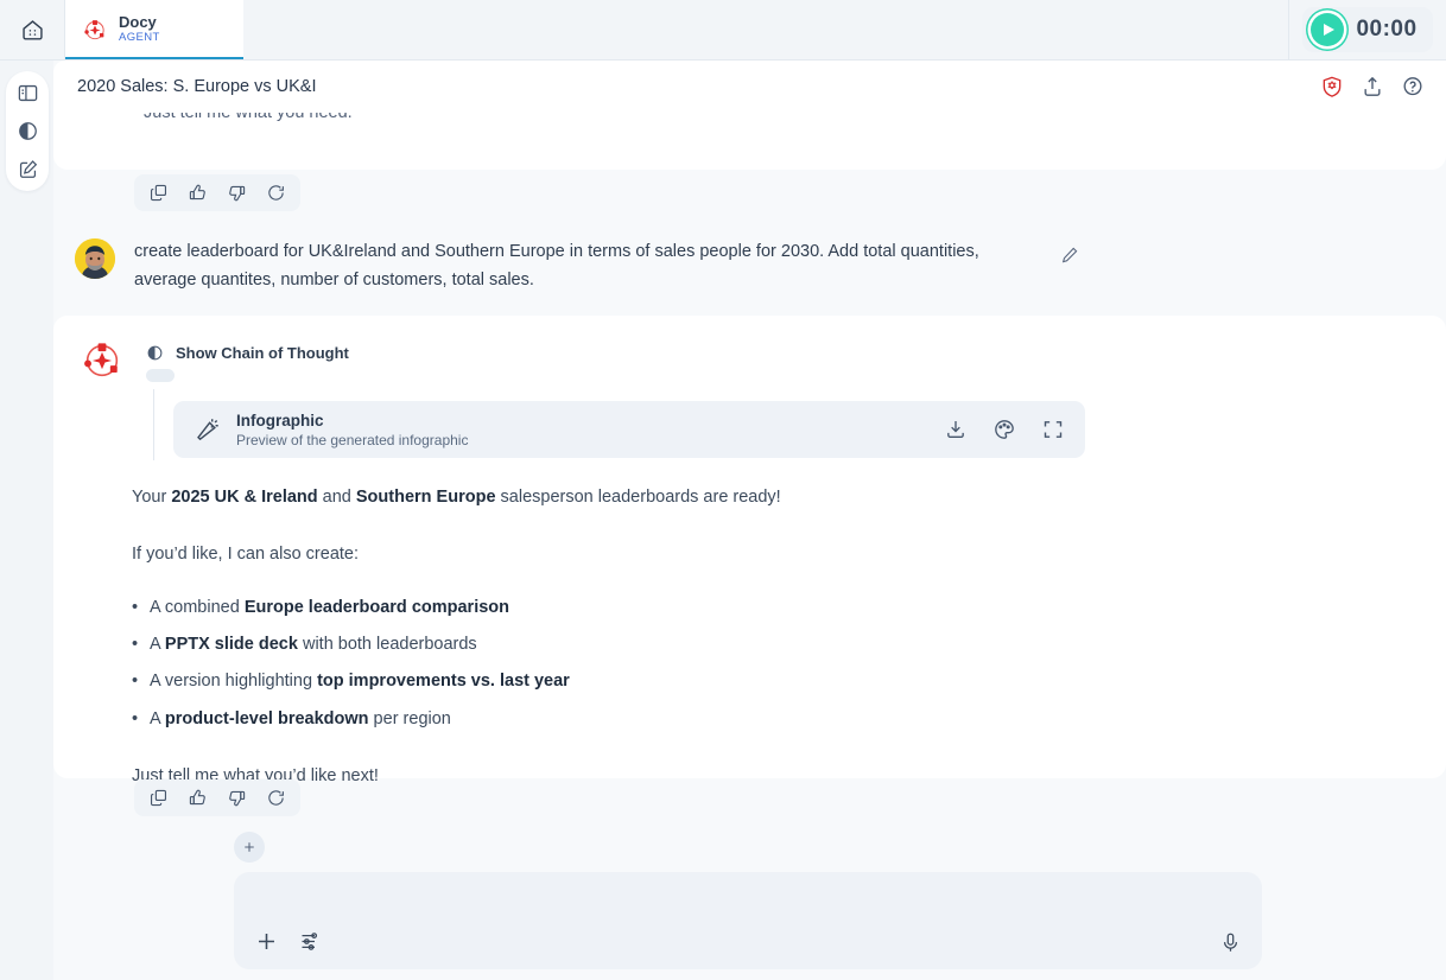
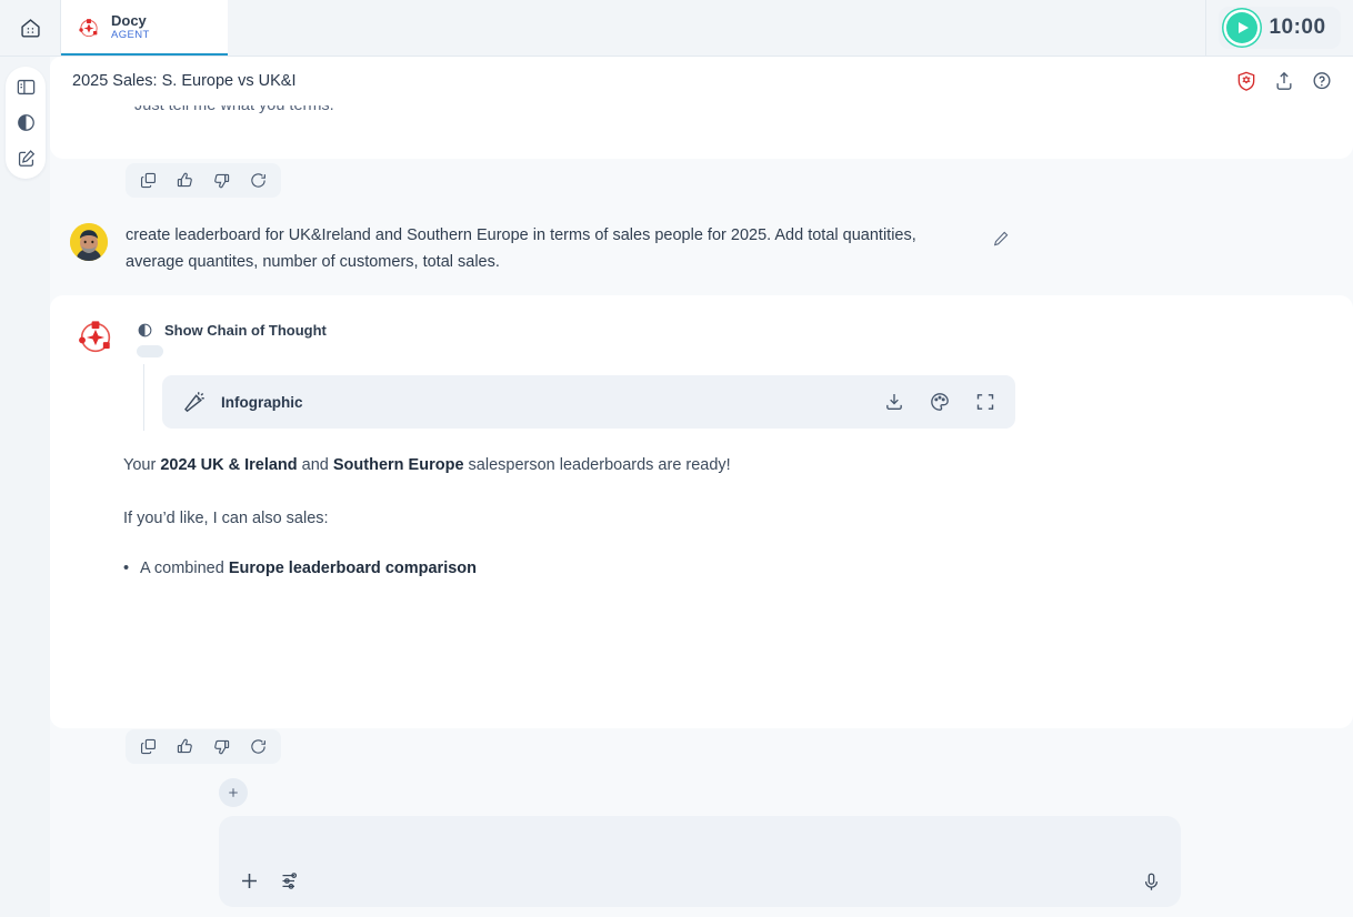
  Docy
  AGENT
- 00:00
+ 10:00
- 2020 Sales: S. Europe vs UK&I
+ 2025 Sales: S. Europe vs UK&I
- Just tell me what you need.
+ Just tell me what you terms.
- create leaderboard for UK&Ireland and Southern Europe in terms of sales people for 2030. Add total quantities, average quantites, number of customers, total sales.
+ create leaderboard for UK&Ireland and Southern Europe in terms of sales people for 2025. Add total quantities, average quantites, number of customers, total sales.
  Show Chain of Thought
  Infographic
- Preview of the generated infographic
- Your 2025 UK & Ireland and Southern Europe salesperson leaderboards are ready!
+ Your 2024 UK & Ireland and Southern Europe salesperson leaderboards are ready!
- If you’d like, I can also create:
+ If you’d like, I can also sales:
  A combined Europe leaderboard comparison
- A PPTX slide deck with both leaderboards
- A version highlighting top improvements vs. last year
- A product-level breakdown per region
- Just tell me what you’d like next!
